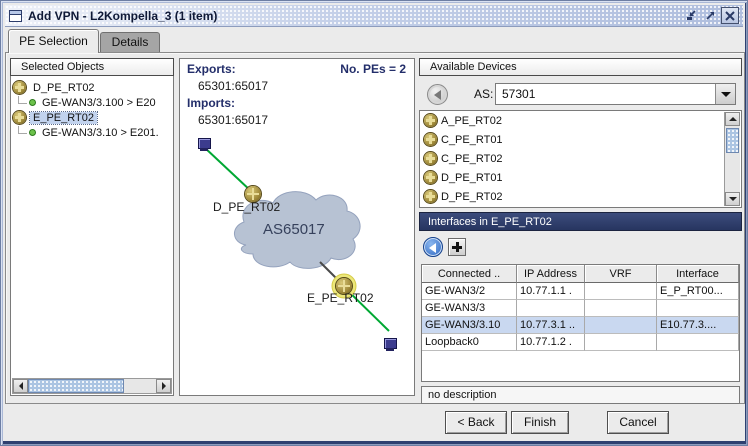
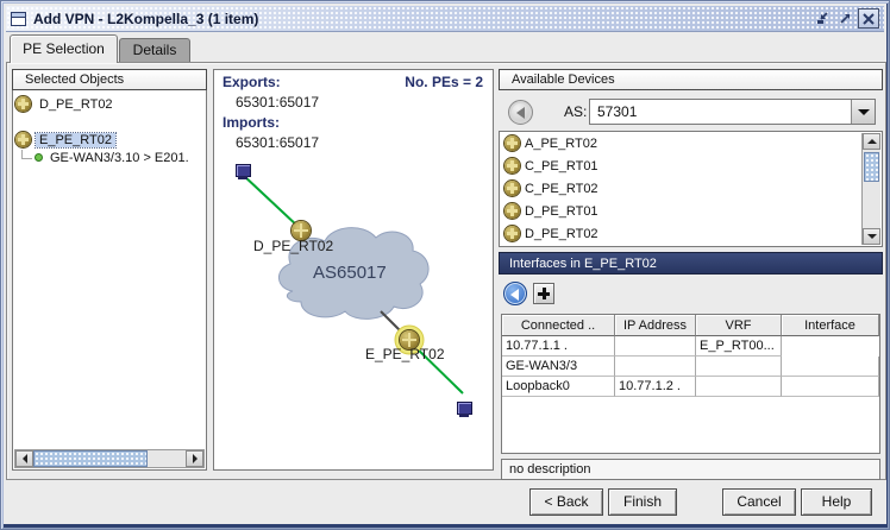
  Add VPN - L2Kompella_3 (1 item)
  PE Selection
  Details
  Selected Objects
  D_PE_RT02
- GE-WAN3/3.100 > E20
  E_PE_RT02
  GE-WAN3/3.10 > E201.
  Exports:
  65301:65017
  Imports:
  65301:65017
  No. PEs = 2
  D_PE_RT02
  AS65017
  E_PE_RT02
  Available Devices
  AS:
  57301
  A_PE_RT02
  C_PE_RT01
  C_PE_RT02
  D_PE_RT01
  D_PE_RT02
  Interfaces in E_PE_RT02
  Connected ..
  IP Address
  VRF
  Interface
- GE-WAN3/2
  10.77.1.1 .
  E_P_RT00...
  GE-WAN3/3
- GE-WAN3/3.10
- 10.77.3.1 ..
- E10.77.3....
  Loopback0
  10.77.1.2 .
  no description
  < Back
  Finish
  Cancel
+ Help
